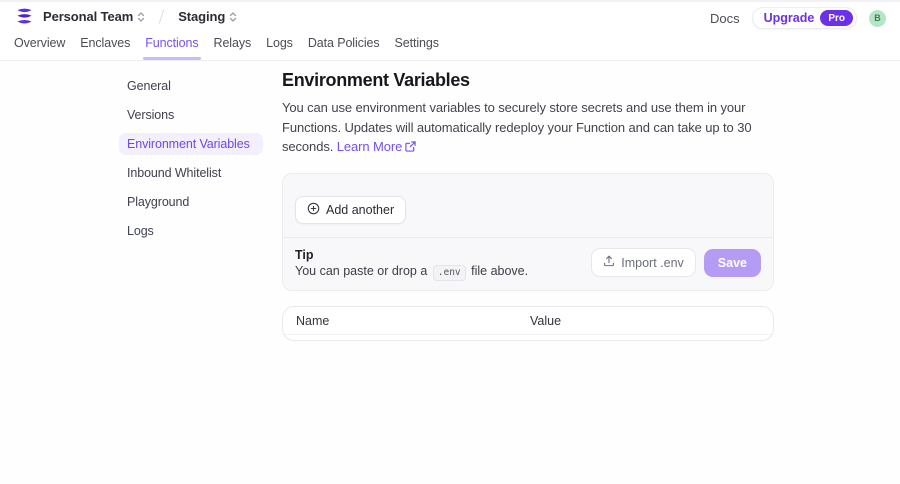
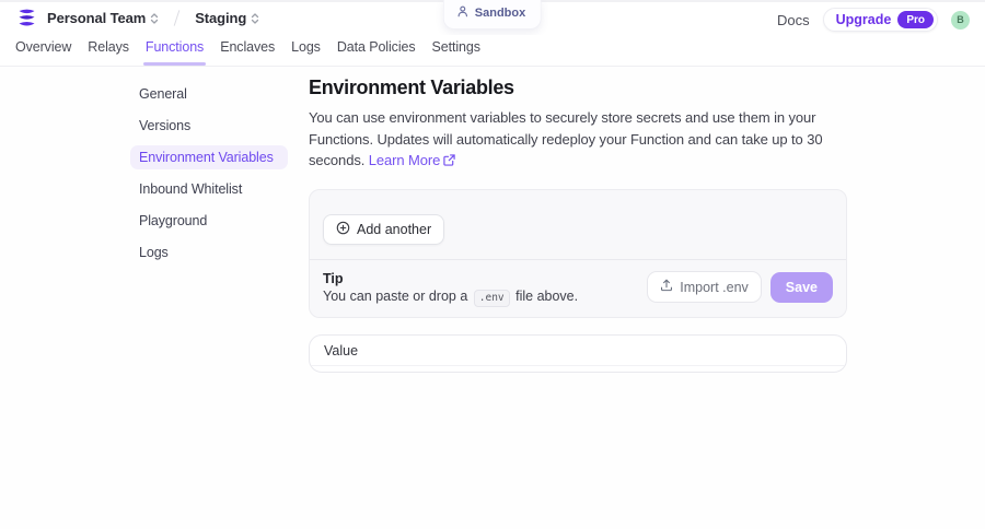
  Personal Team
  Staging
+ Sandbox
  Docs
  Upgrade
  Pro
  B
  Overview
- Enclaves
+ Relays
  Functions
- Relays
+ Enclaves
  Logs
  Data Policies
  Settings
  General
  Versions
  Environment Variables
  Inbound Whitelist
  Playground
  Logs
  Environment Variables
  You can use environment variables to securely store secrets and use them in your Functions. Updates will automatically redeploy your Function and can take up to 30 seconds. Learn More
  Add another
  Tip
  You can paste or drop a .env file above.
  Import .env
  Save
- Name
  Value
